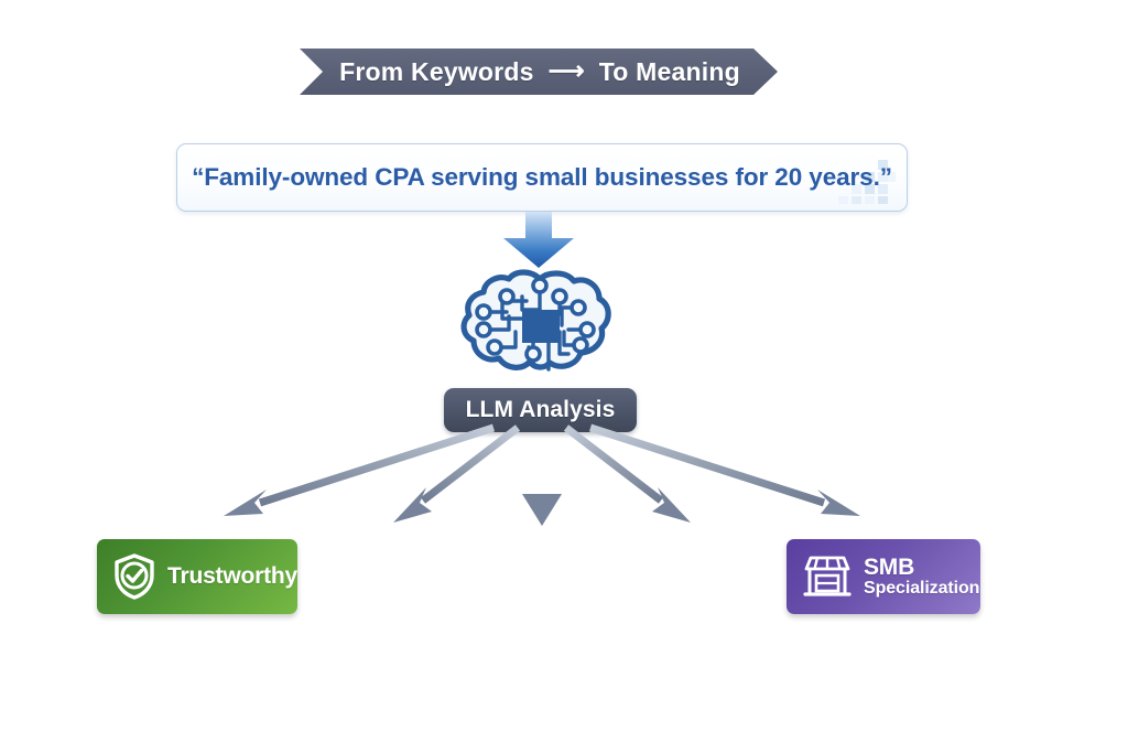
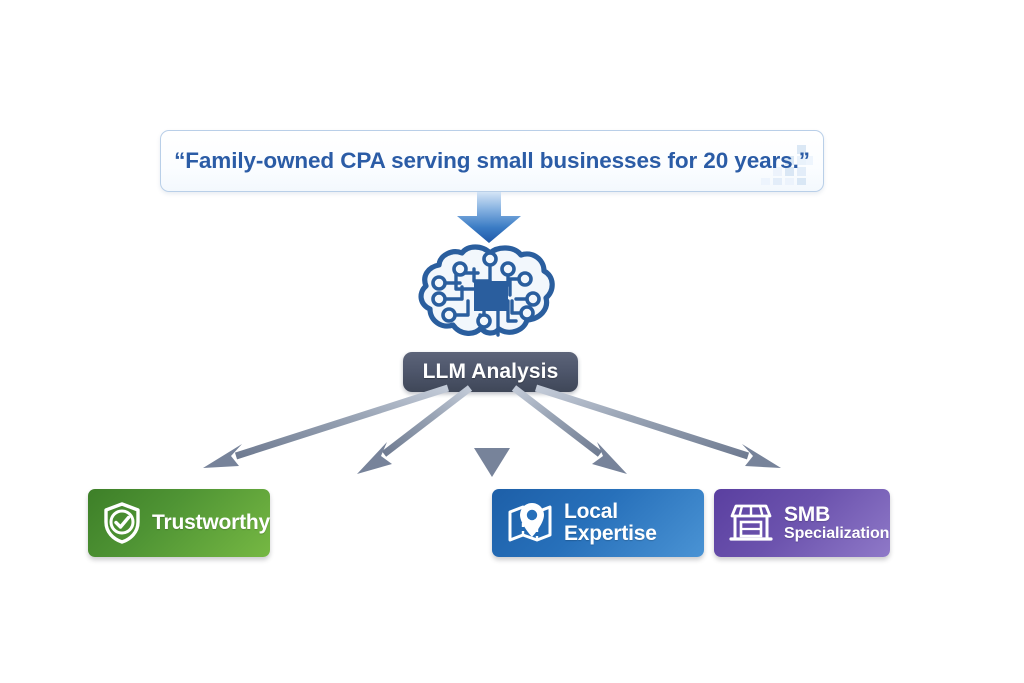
- From Keywords
- ⟶
- To Meaning
  “Family-owned CPA serving small businesses for 20 years.”
  LLM Analysis
  Trustworthy
+ Local Expertise
  SMB
  Specialization
